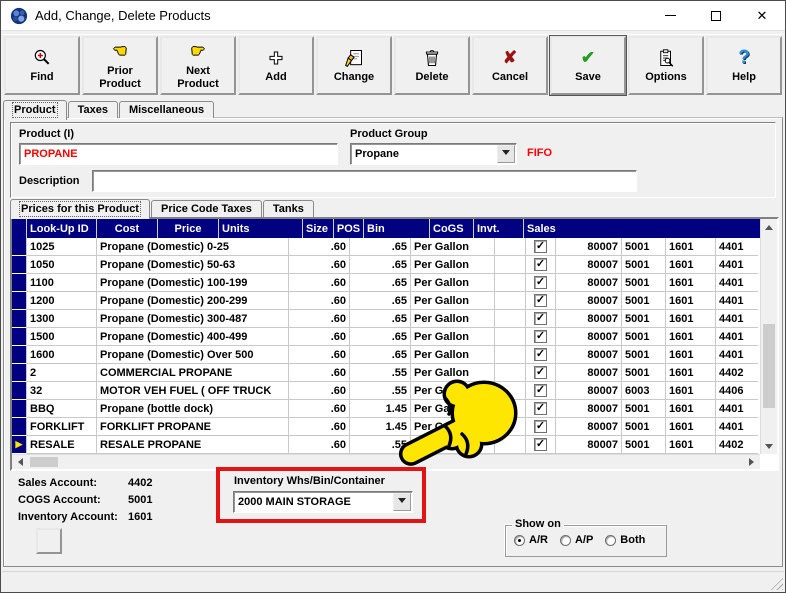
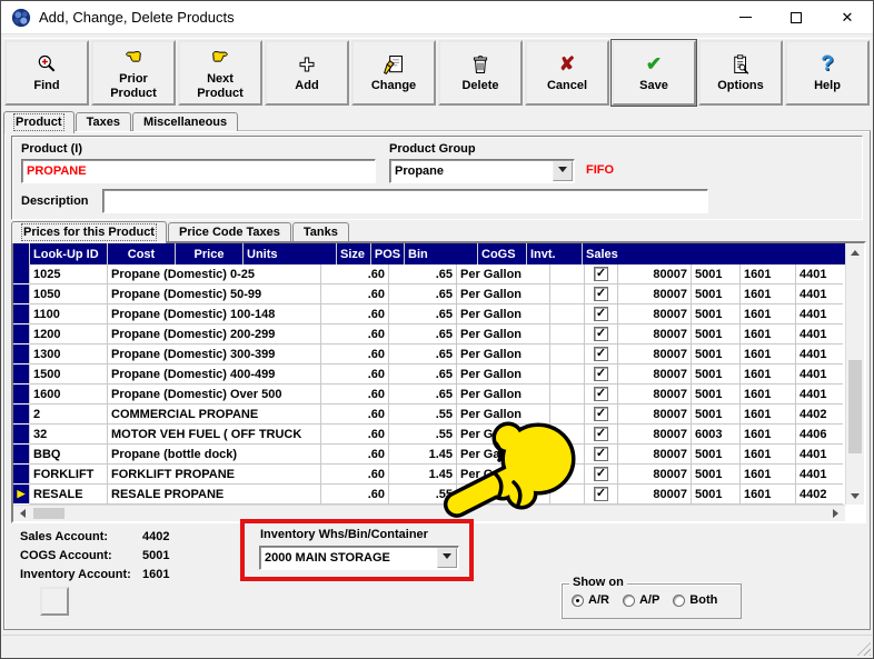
  Add, Change, Delete Products
  ✕
  Find
  ☚
  Prior Product
  ☛
  Next Product
  Add
  Change
  Delete
  ✘
  Cancel
  ✔
  Save
  Options
  ?
  Help
  Product
  Taxes
  Miscellaneous
  Product (I)
  PROPANE
  Product Group
  Propane
  FIFO
  Description
  Prices for this Product
  Price Code Taxes
  Tanks
  Look-Up ID
  Cost
  Price
  Units
  Size
  POS
  Bin
  CoGS
  Invt.
  Sales
  1025
  Propane (Domestic) 0-25
  .60
  .65
  Per Gallon
  ✓
  80007
  5001
  1601
  4401
  1050
- Propane (Domestic) 50-63
+ Propane (Domestic) 50-99
  .60
  .65
  Per Gallon
  ✓
  80007
  5001
  1601
  4401
  1100
- Propane (Domestic) 100-199
+ Propane (Domestic) 100-148
  .60
  .65
  Per Gallon
  ✓
  80007
  5001
  1601
  4401
  1200
  Propane (Domestic) 200-299
  .60
  .65
  Per Gallon
  ✓
  80007
  5001
  1601
  4401
  1300
- Propane (Domestic) 300-487
+ Propane (Domestic) 300-399
  .60
  .65
  Per Gallon
  ✓
  80007
  5001
  1601
  4401
  1500
  Propane (Domestic) 400-499
  .60
  .65
  Per Gallon
  ✓
  80007
  5001
  1601
  4401
  1600
  Propane (Domestic) Over 500
  .60
  .65
  Per Gallon
  ✓
  80007
  5001
  1601
  4401
  2
  COMMERCIAL PROPANE
  .60
  .55
  Per Gallon
  ✓
  80007
  5001
  1601
  4402
  32
  MOTOR VEH FUEL ( OFF TRUCK
  .60
  .55
  ✓
  80007
  6003
  1601
  4406
  BBQ
  Propane (bottle dock)
  .60
  1.45
  ✓
  80007
  5001
  1601
  4401
  FORKLIFT
  FORKLIFT PROPANE
  .60
  1.45
  ✓
  80007
  5001
  1601
  4401
  ▶
  RESALE
  RESALE PROPANE
  .60
  ✓
  80007
  5001
  1601
  4402
  Sales Account:
  4402
  COGS Account:
  5001
  Inventory Account:
  1601
  Inventory Whs/Bin/Container
  2000 MAIN STORAGE
  Show on
  A/R
  A/P
  Both
